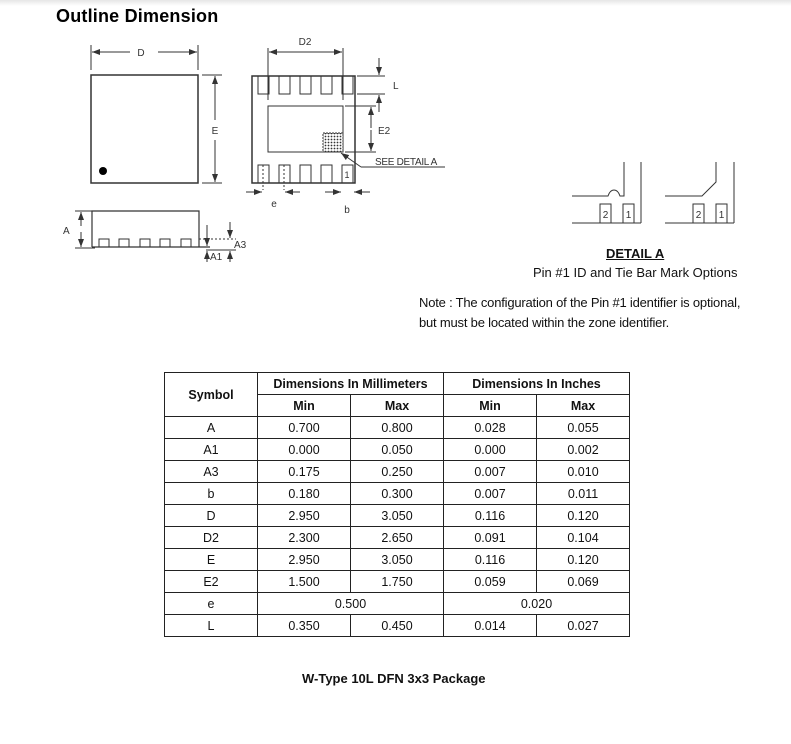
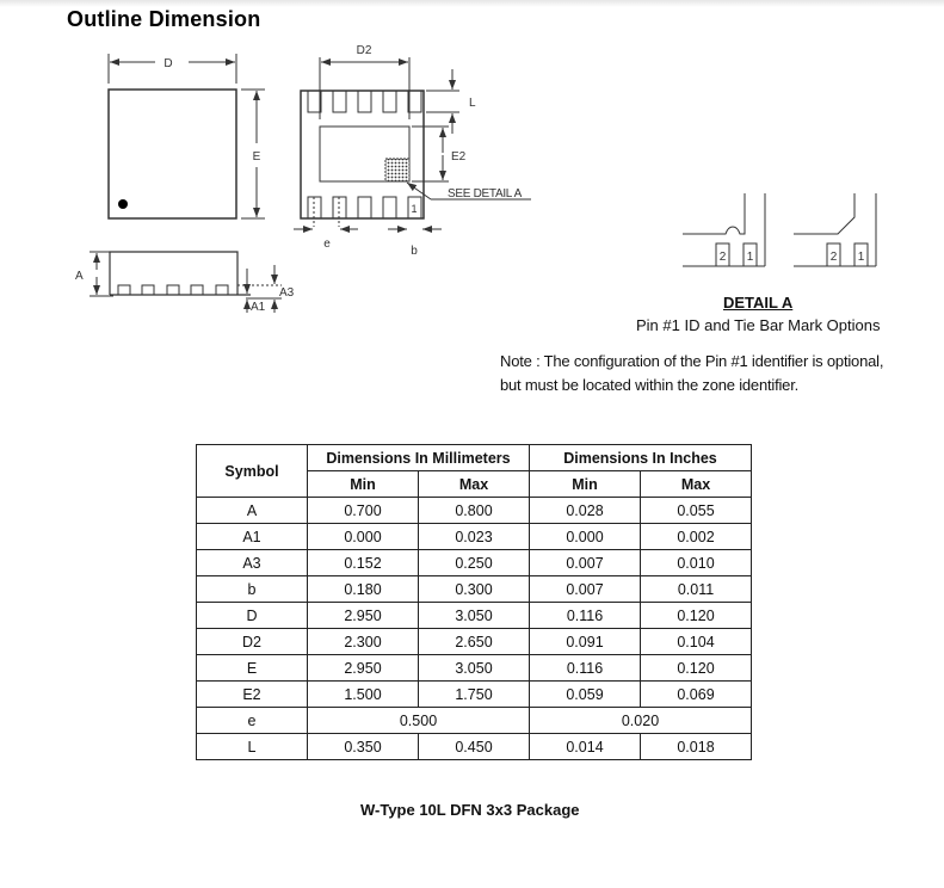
  Outline Dimension
  D
  E
  D2
  L
  E2
  SEE DETAIL A
  1
  e
  b
  A
  A1
  A3
  2
  1
  2
  1
  DETAIL A
  Pin #1 ID and Tie Bar Mark Options
  Note : The configuration of the Pin #1 identifier is optional,
  but must be located within the zone identifier.
  Symbol	Dimensions In Millimeters	Dimensions In Inches
  Min	Max	Min	Max
  A	0.700	0.800	0.028	0.055
- A1	0.000	0.050	0.000	0.002
+ A1	0.000	0.023	0.000	0.002
- A3	0.175	0.250	0.007	0.010
+ A3	0.152	0.250	0.007	0.010
  b	0.180	0.300	0.007	0.011
  D	2.950	3.050	0.116	0.120
  D2	2.300	2.650	0.091	0.104
  E	2.950	3.050	0.116	0.120
  E2	1.500	1.750	0.059	0.069
  e	0.500	0.020
- L	0.350	0.450	0.014	0.027
+ L	0.350	0.450	0.014	0.018
  W-Type 10L DFN 3x3 Package
